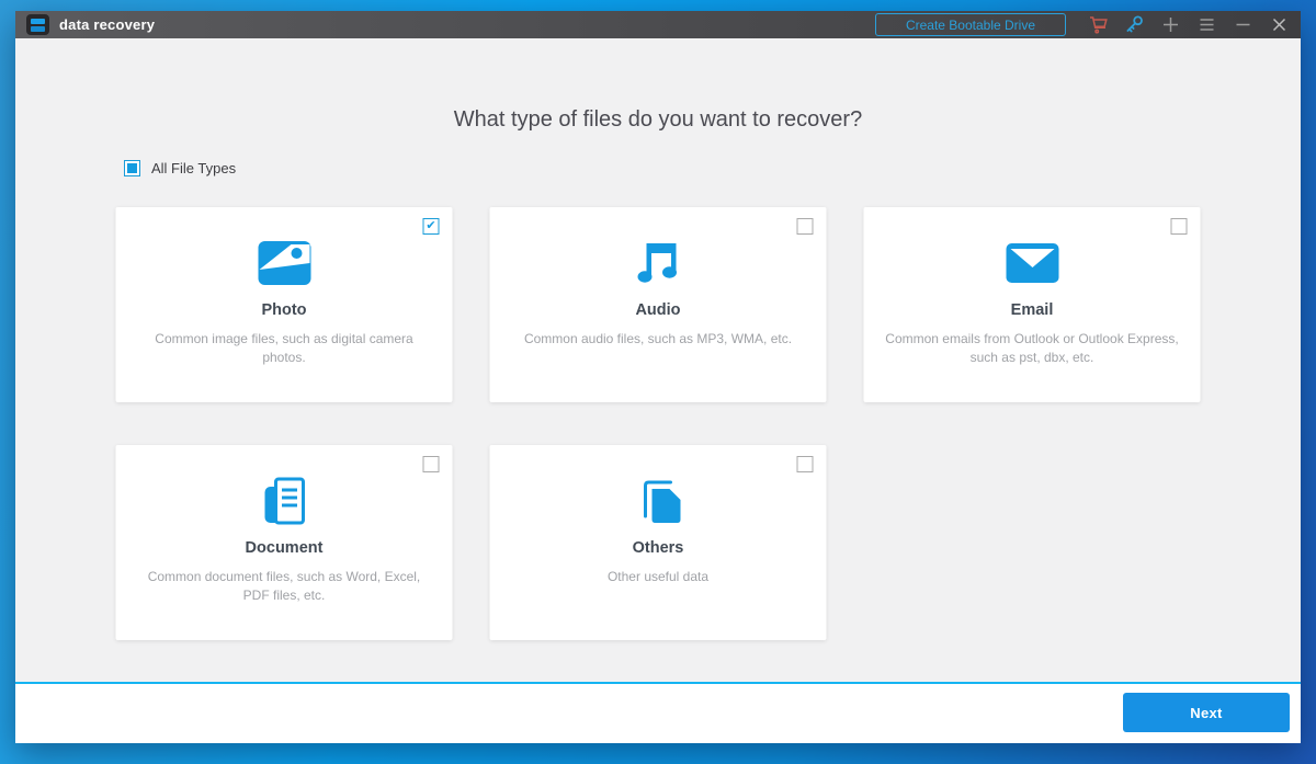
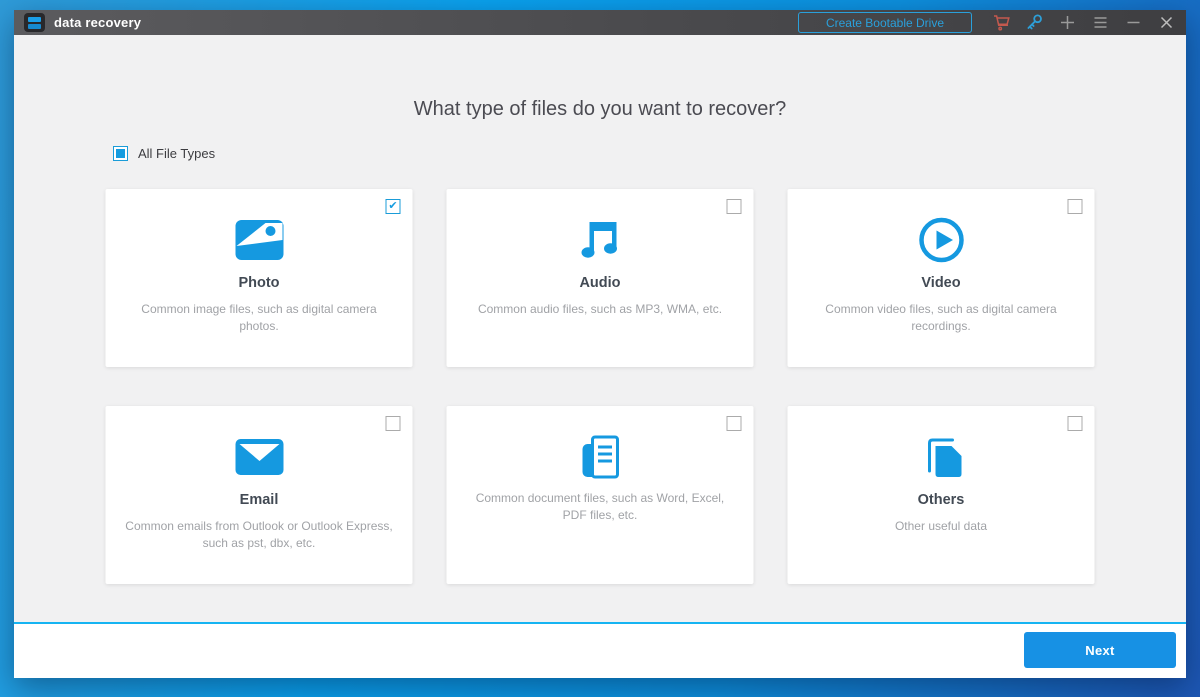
  data recovery
  Create Bootable Drive
  What type of files do you want to recover?
  All File Types
  Photo
  Common image files, such as digital camera photos.
  Audio
  Common audio files, such as MP3, WMA, etc.
+ Video
+ Common video files, such as digital camera recordings.
  Email
  Common emails from Outlook or Outlook Express, such as pst, dbx, etc.
- Document
  Common document files, such as Word, Excel, PDF files, etc.
  Others
  Other useful data
  Next
